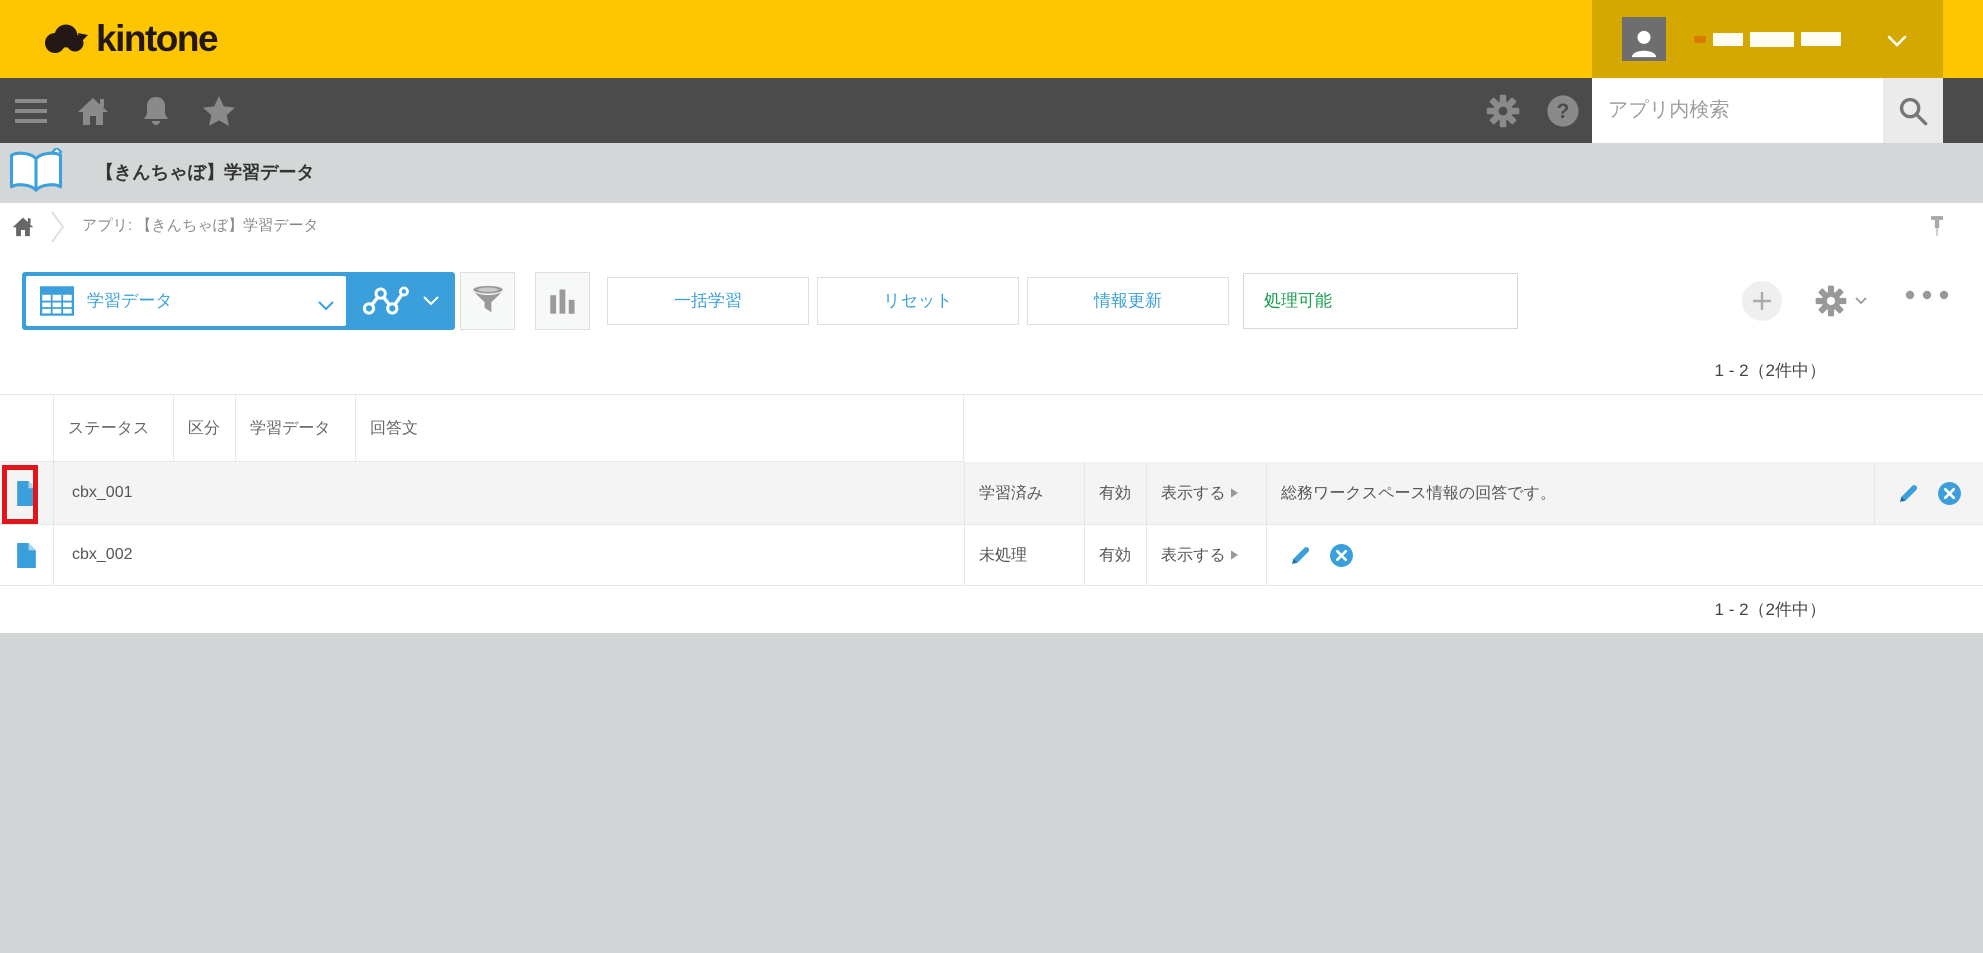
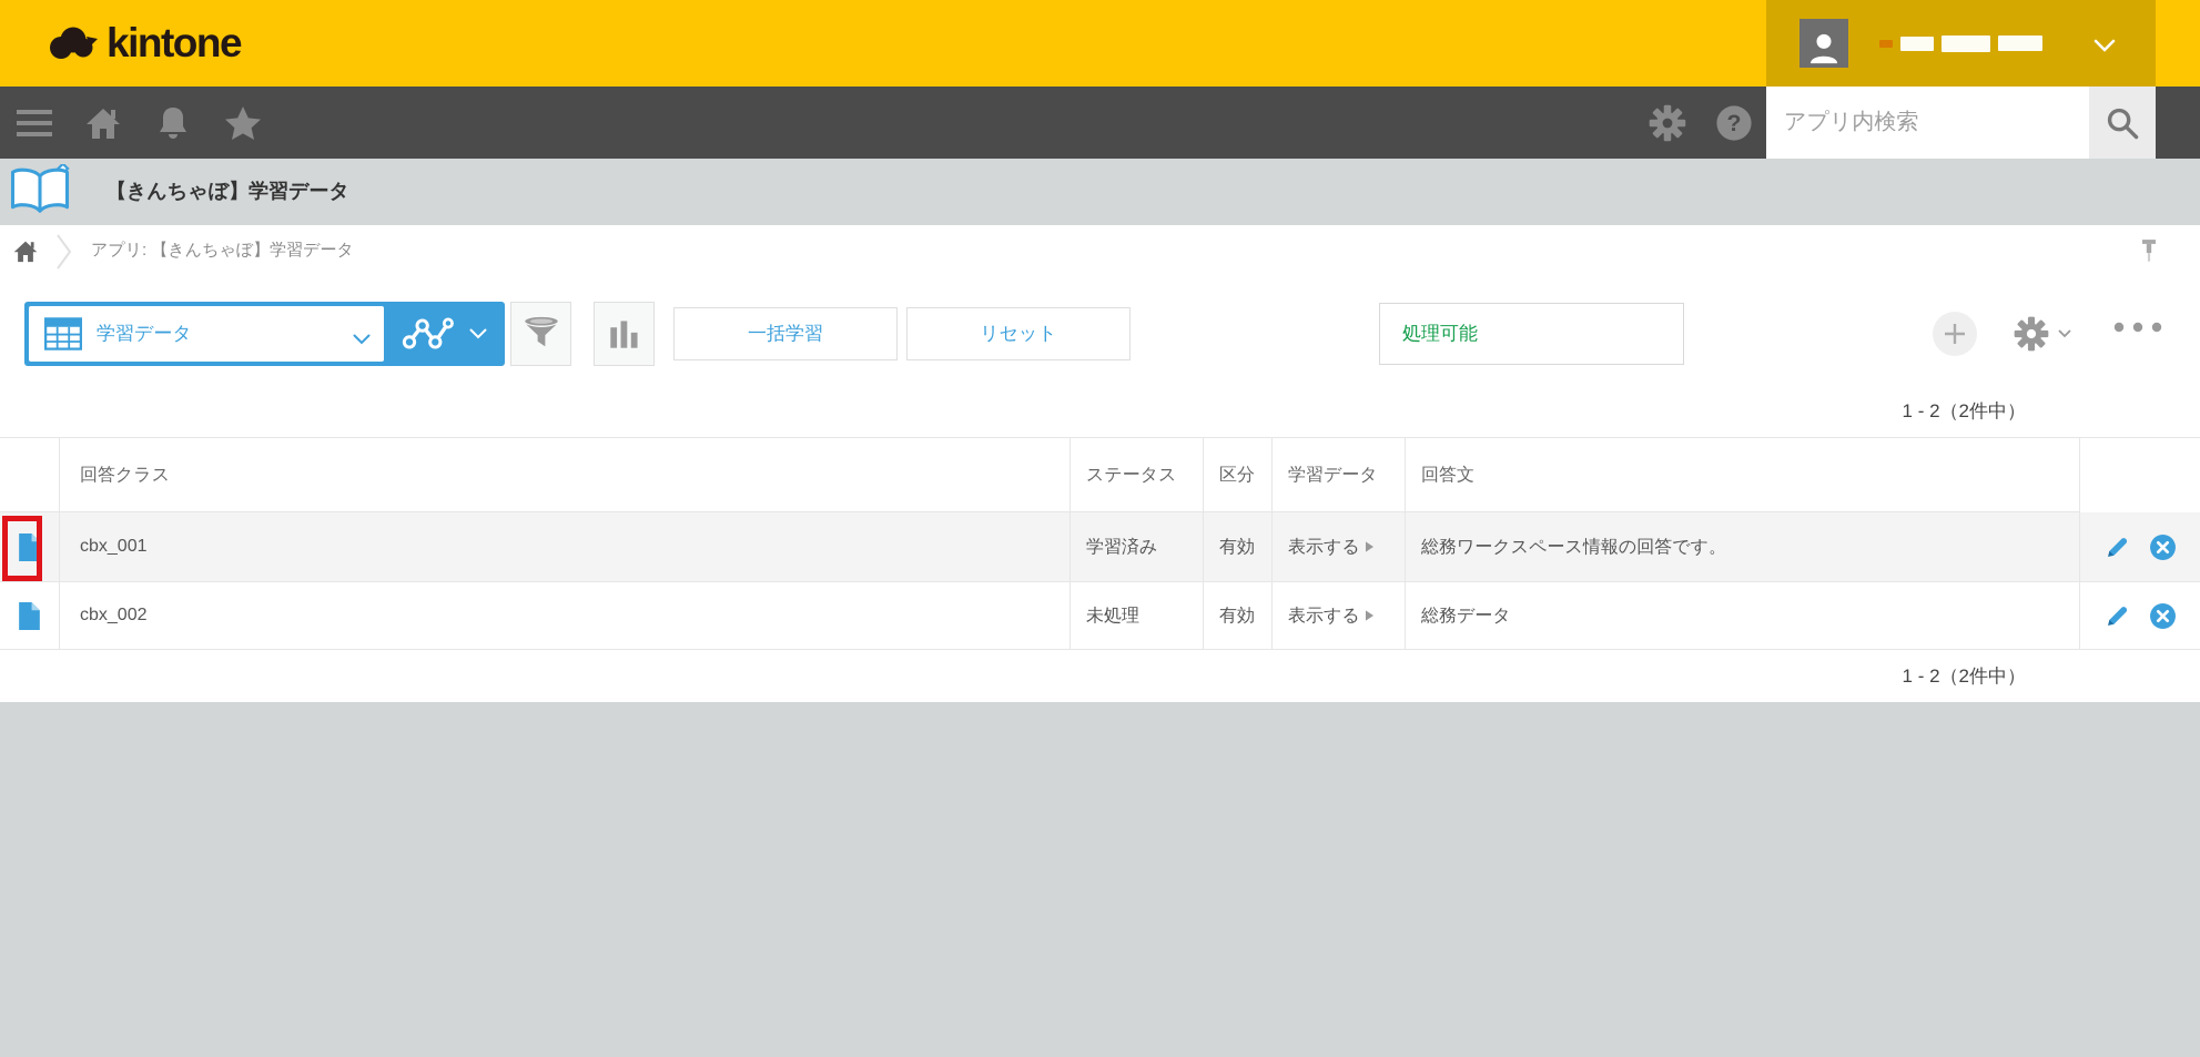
  kintone
  ?
  アプリ内検索
  【きんちゃぼ】学習データ
  アプリ: 【きんちゃぼ】学習データ
  学習データ
  一括学習
  リセット
- 情報更新
  処理可能
  1 - 2（2件中）
+ 回答クラス
  ステータス
  区分
  学習データ
  回答文
  cbx_001
  学習済み
  有効
  表示する
  総務ワークスペース情報の回答です。
  cbx_002
  未処理
  有効
  表示する
+ 総務データ
  1 - 2（2件中）
